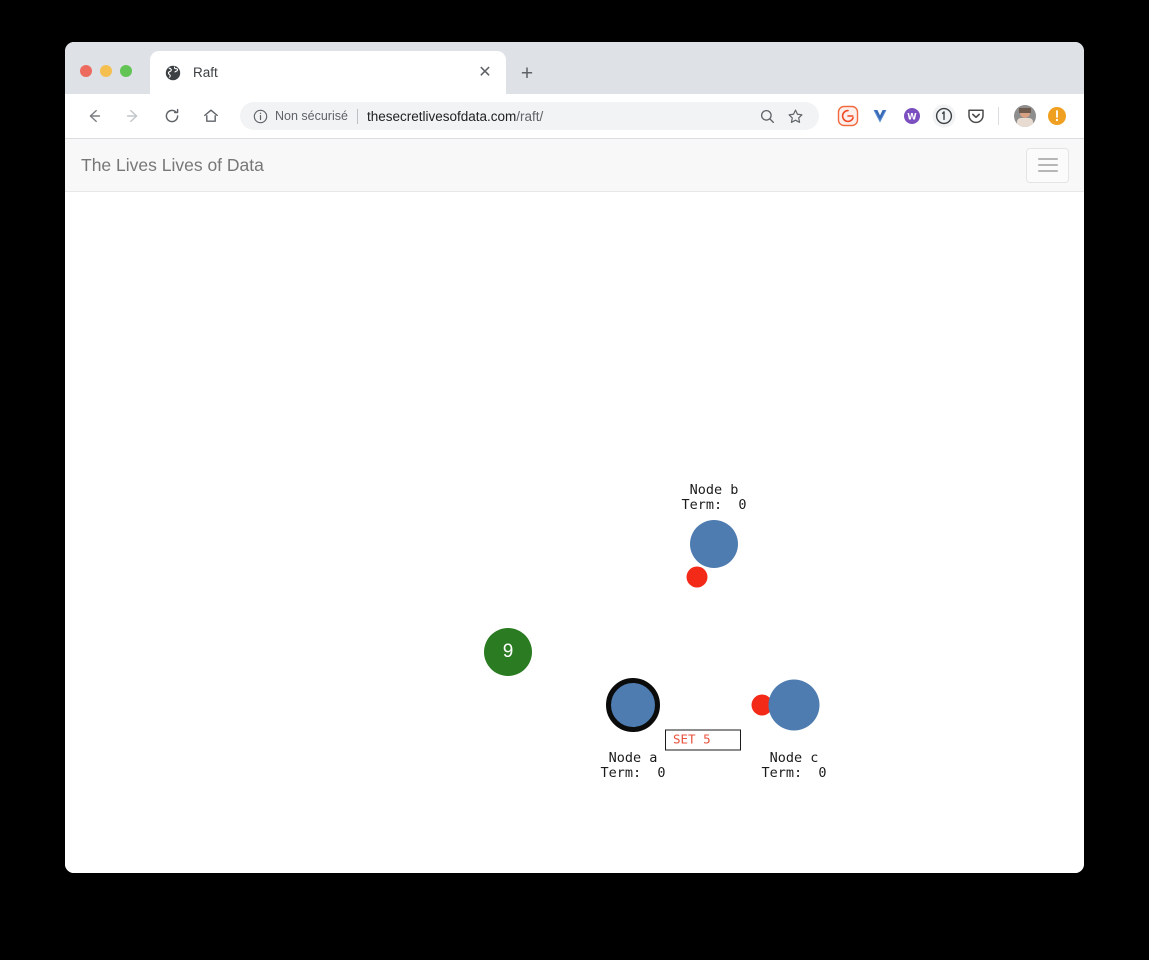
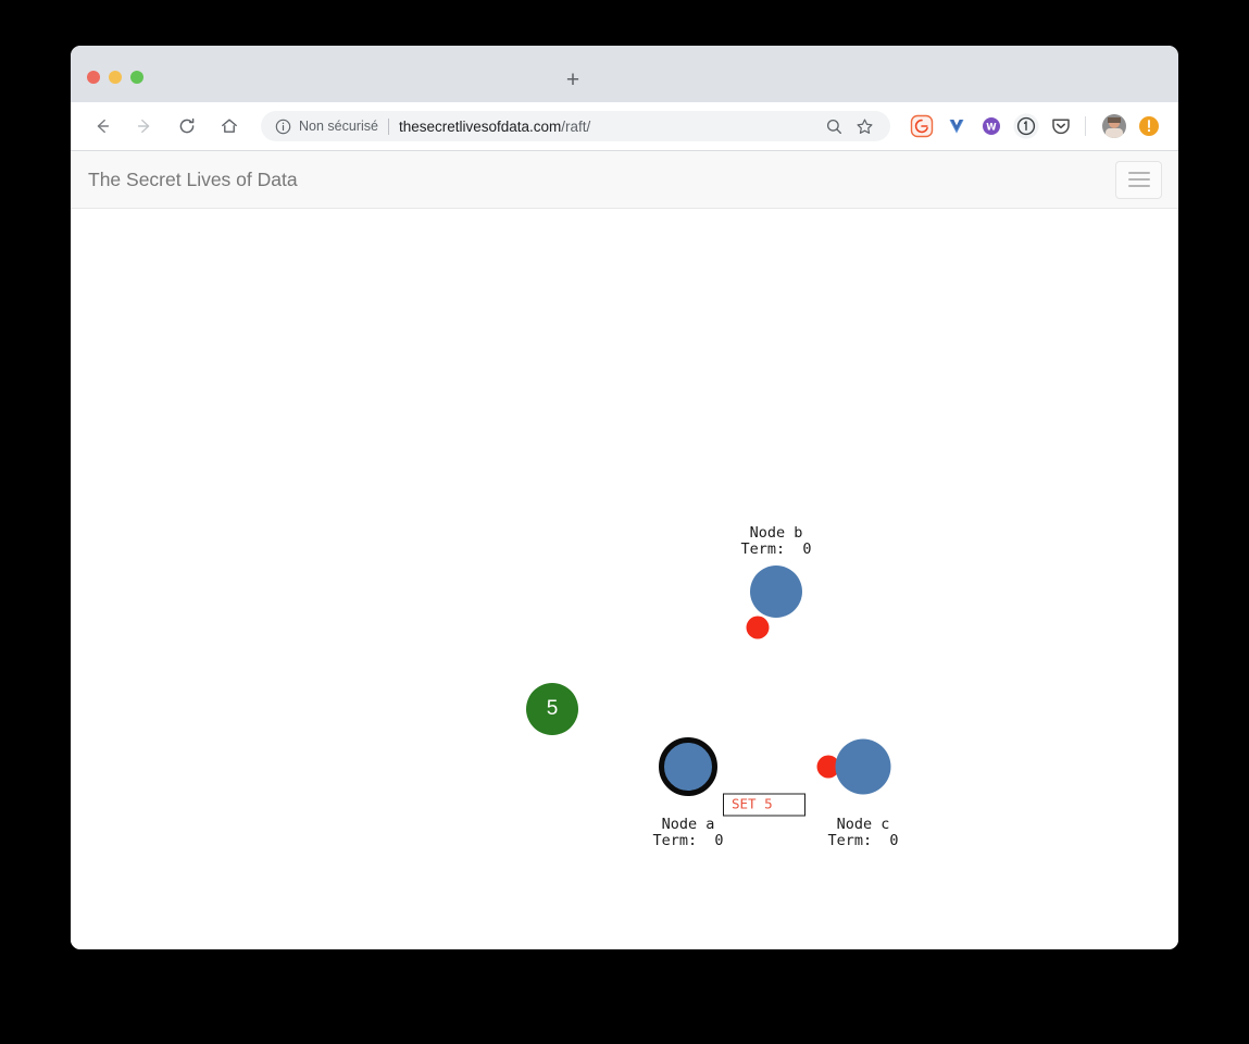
- Raft
- ✕
  +
  Non sécurisé
  thesecretlivesofdata.com/raft/
  W
- The Lives Lives of Data
+ The Secret Lives of Data
  Node b
  Term: 0
  Node a
  Term: 0
  Node c
  Term: 0
- 9
+ 5
  SET 5
